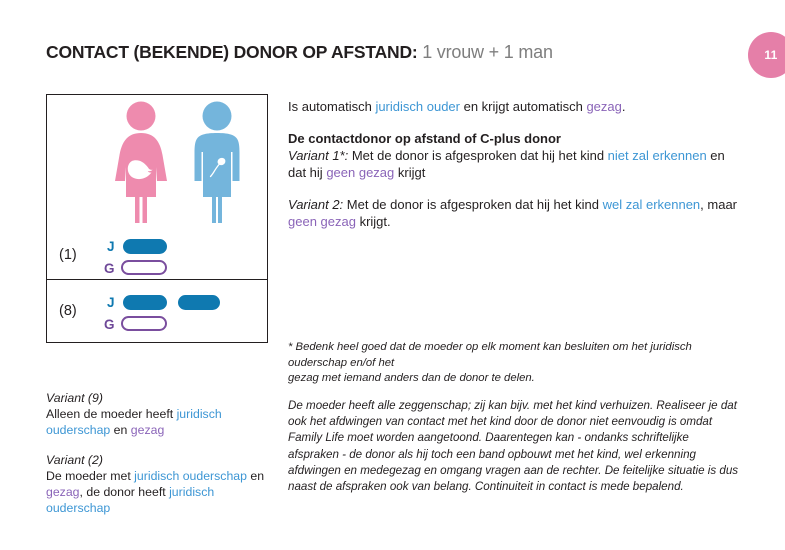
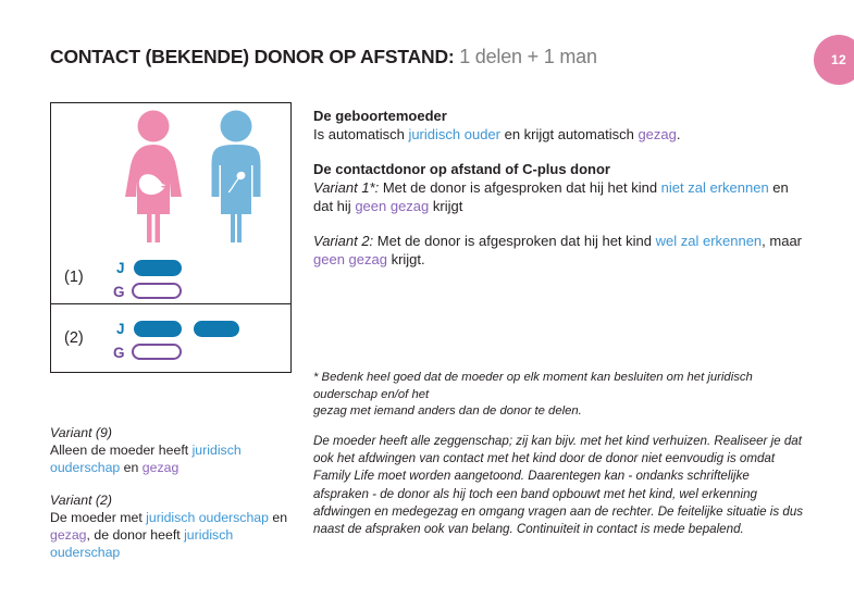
- 11
+ 12
- CONTACT (BEKENDE) DONOR OP AFSTAND: 1 vrouw + 1 man
+ CONTACT (BEKENDE) DONOR OP AFSTAND: 1 delen + 1 man
  (1)
  J
  G
- (8)
+ (2)
  J
  G
  Variant (9)
  Alleen de moeder heeft juridisch ouderschap en gezag
  Variant (2)
  De moeder met juridisch ouderschap en gezag, de donor heeft juridisch ouderschap
+ De geboortemoeder
  Is automatisch juridisch ouder en krijgt automatisch gezag.
  De contactdonor op afstand of C-plus donor
  Variant 1*: Met de donor is afgesproken dat hij het kind niet zal erkennen en dat hij geen gezag krijgt
  Variant 2: Met de donor is afgesproken dat hij het kind wel zal erkennen, maar geen gezag krijgt.
  * Bedenk heel goed dat de moeder op elk moment kan besluiten om het juridisch ouderschap en/of het
  gezag met iemand anders dan de donor te delen.
  De moeder heeft alle zeggenschap; zij kan bijv. met het kind verhuizen. Realiseer je dat ook het afdwingen van contact met het kind door de donor niet eenvoudig is omdat Family Life moet worden aangetoond. Daarentegen kan - ondanks schriftelijke afspraken - de donor als hij toch een band opbouwt met het kind, wel erkenning afdwingen en medegezag en omgang vragen aan de rechter. De feitelijke situatie is dus naast de afspraken ook van belang. Continuiteit in contact is mede bepalend.
